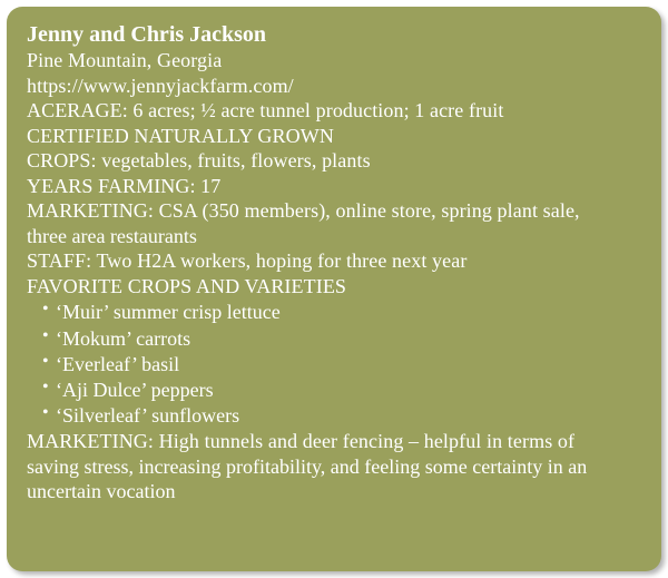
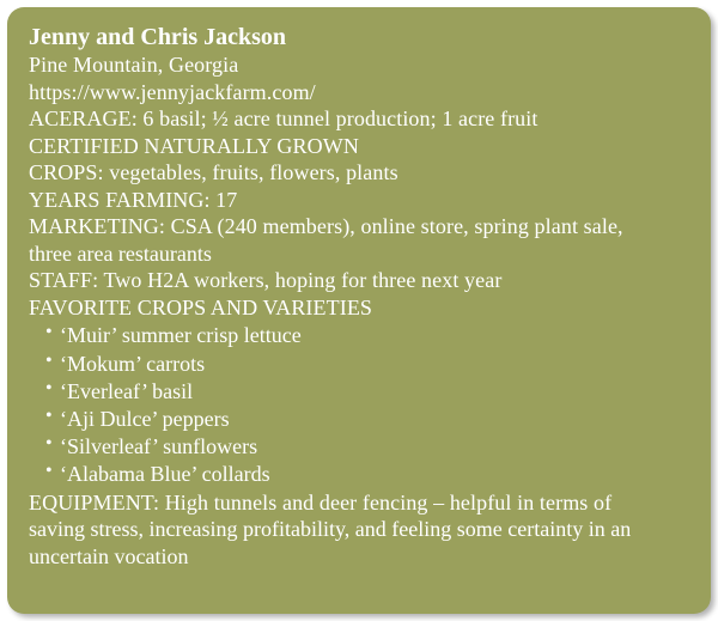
  Jenny and Chris Jackson
  Pine Mountain, Georgia
  https://www.jennyjackfarm.com/
- ACERAGE: 6 acres; ½ acre tunnel production; 1 acre fruit
+ ACERAGE: 6 basil; ½ acre tunnel production; 1 acre fruit
  CERTIFIED NATURALLY GROWN
  CROPS: vegetables, fruits, flowers, plants
  YEARS FARMING: 17
- MARKETING: CSA (350 members), online store, spring plant sale,
+ MARKETING: CSA (240 members), online store, spring plant sale,
  three area restaurants
  STAFF: Two H2A workers, hoping for three next year
  FAVORITE CROPS AND VARIETIES
  ‘Muir’ summer crisp lettuce
  ‘Mokum’ carrots
  ‘Everleaf’ basil
  ‘Aji Dulce’ peppers
  ‘Silverleaf’ sunflowers
+ ‘Alabama Blue’ collards
- MARKETING: High tunnels and deer fencing – helpful in terms of
+ EQUIPMENT: High tunnels and deer fencing – helpful in terms of
  saving stress, increasing profitability, and feeling some certainty in an
  uncertain vocation
